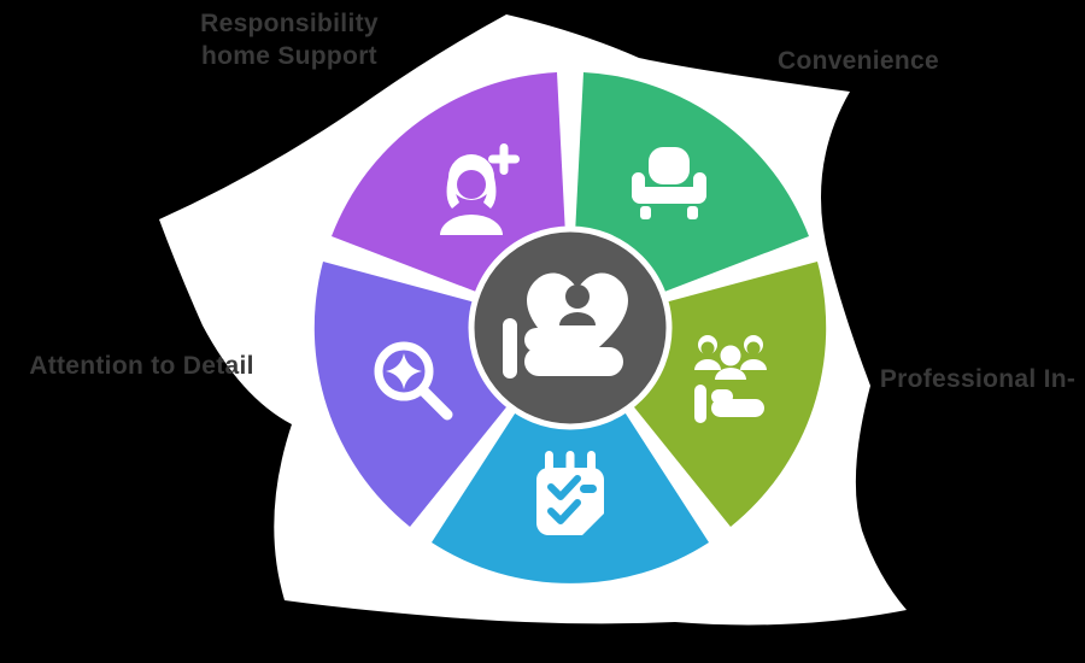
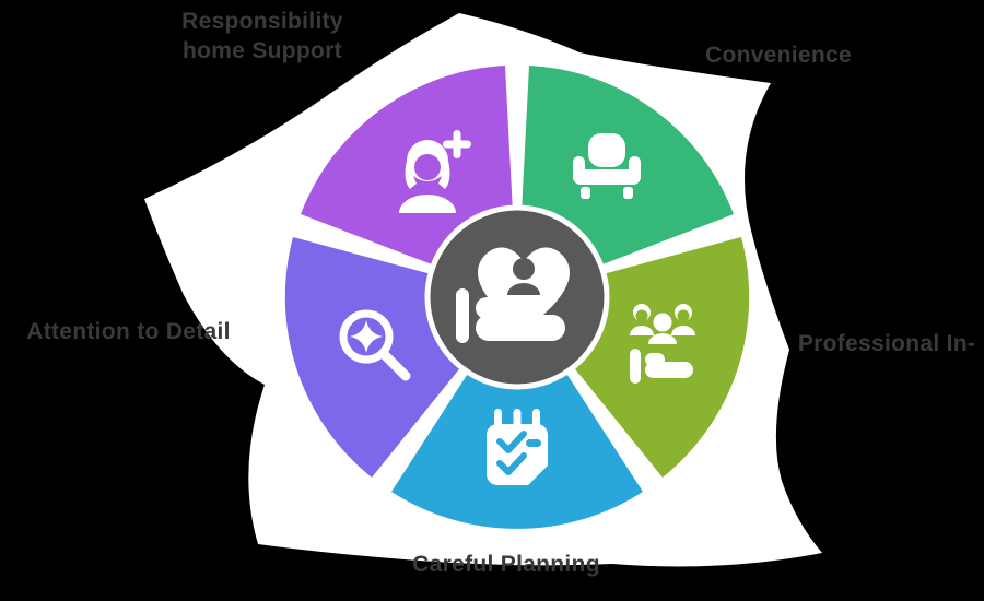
  Responsibility
  home Support
  Convenience
  Professional In-
+ Careful Planning
  Attention to Detail
